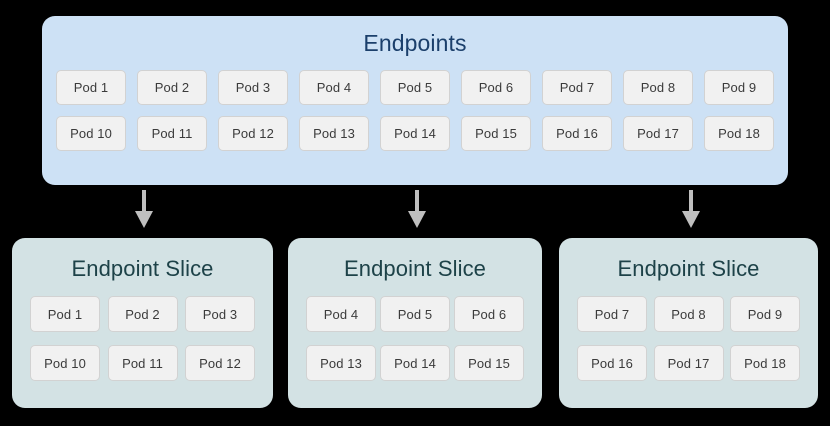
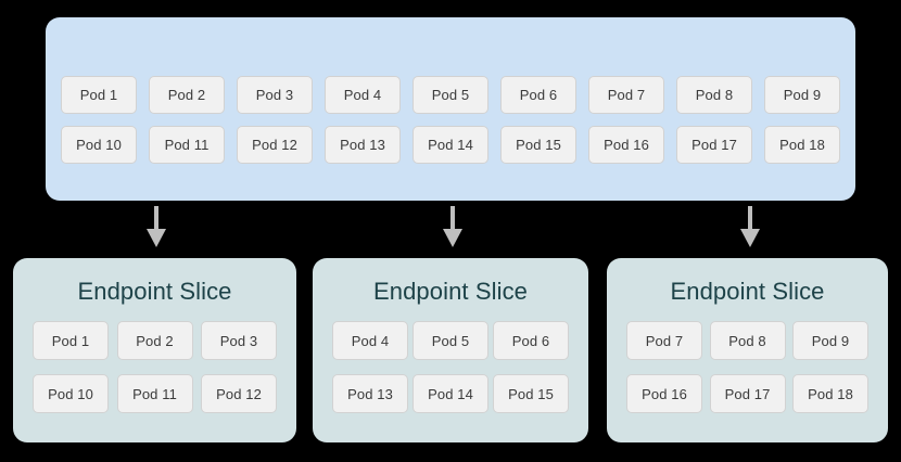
- Endpoints
  Pod 1
  Pod 2
  Pod 3
  Pod 4
  Pod 5
  Pod 6
  Pod 7
  Pod 8
  Pod 9
  Pod 10
  Pod 11
  Pod 12
  Pod 13
  Pod 14
  Pod 15
  Pod 16
  Pod 17
  Pod 18
  Endpoint Slice
  Pod 1
  Pod 2
  Pod 3
  Pod 10
  Pod 11
  Pod 12
  Endpoint Slice
  Pod 4
  Pod 5
  Pod 6
  Pod 13
  Pod 14
  Pod 15
  Endpoint Slice
  Pod 7
  Pod 8
  Pod 9
  Pod 16
  Pod 17
  Pod 18
